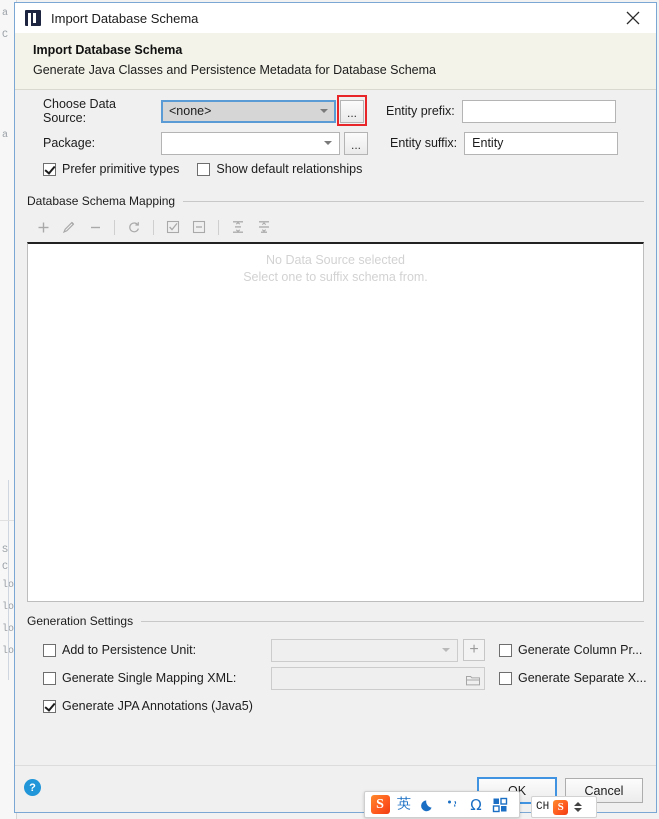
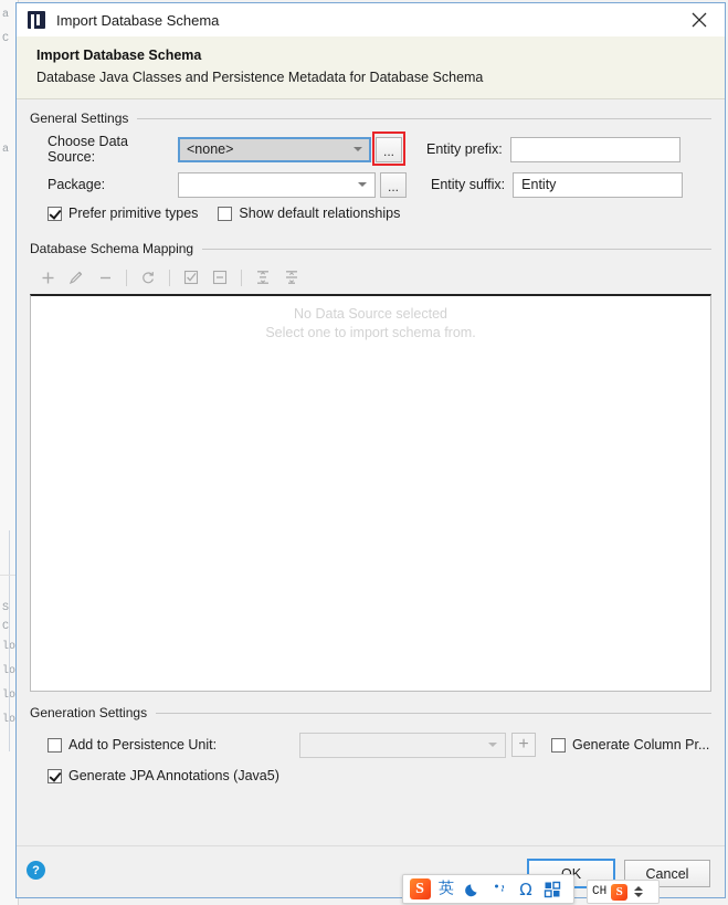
  a
  C
  a
  S
  C
  lo
  lo
  lo
  lo
  Import Database Schema
  Import Database Schema
- Generate Java Classes and Persistence Metadata for Database Schema
+ Database Java Classes and Persistence Metadata for Database Schema
+ General Settings
  Choose Data Source:
  <none>
  ...
  Entity prefix:
  Package:
  ...
  Entity suffix:
  Entity
  Prefer primitive types
  Show default relationships
  Database Schema Mapping
  No Data Source selected
- Select one to suffix schema from.
+ Select one to import schema from.
  Generation Settings
  Add to Persistence Unit:
  +
  Generate Column Pr...
- Generate Single Mapping XML:
- Generate Separate X...
  Generate JPA Annotations (Java5)
  ?
  Cancel
  S
  英
  Ω
  CH
  S
